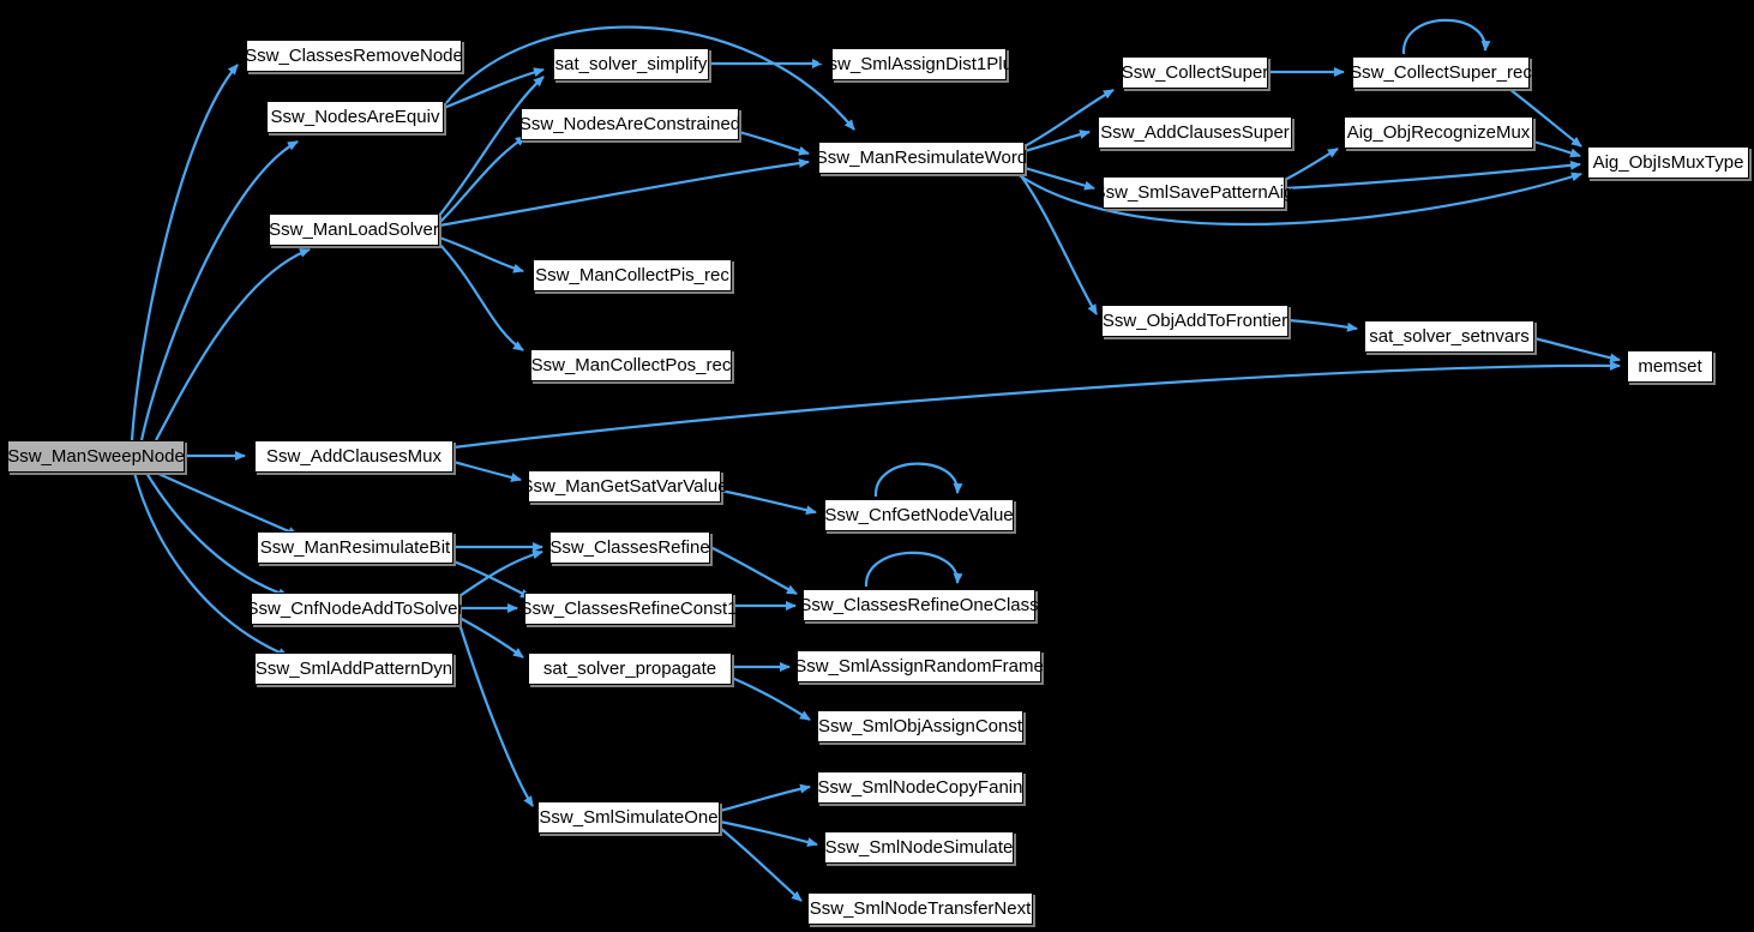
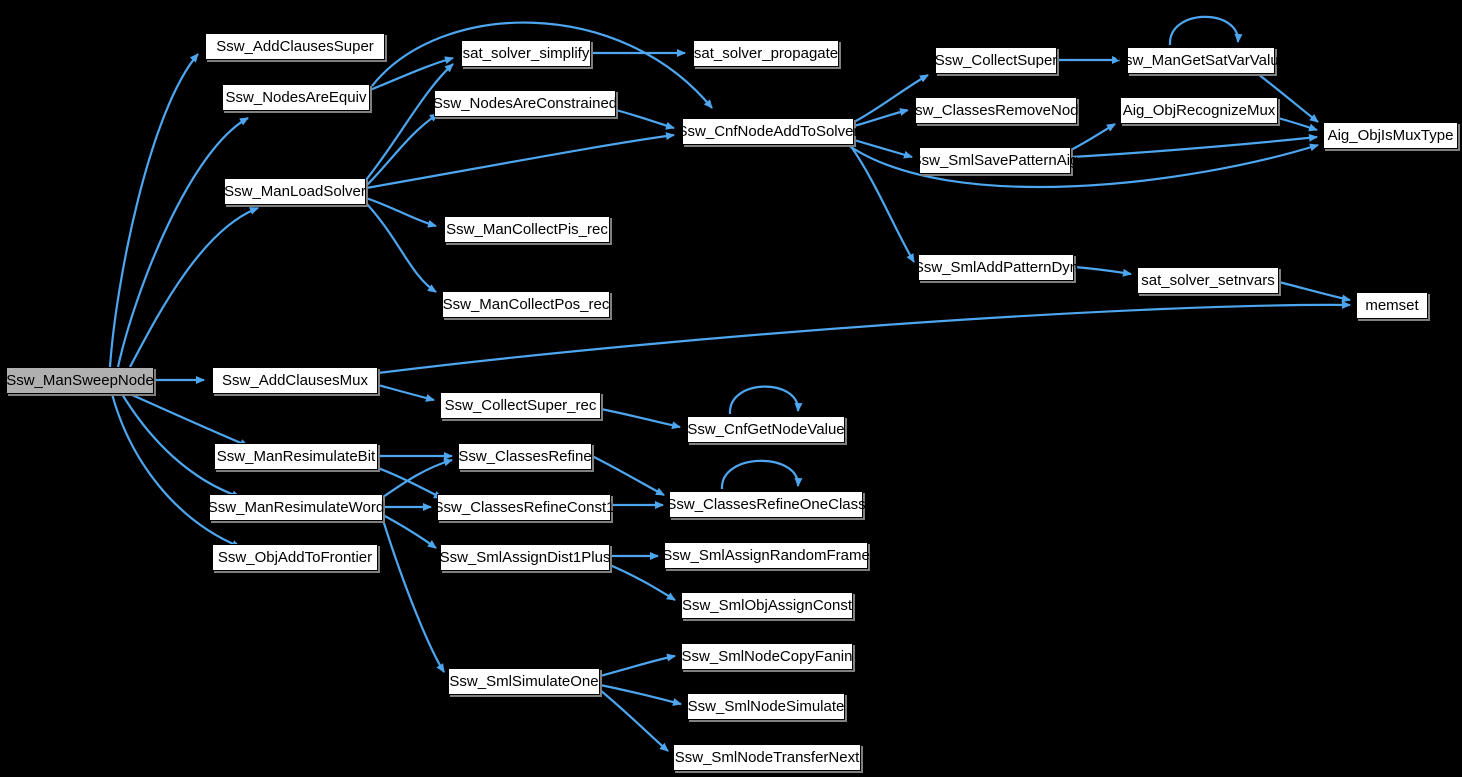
  Ssw_ManSweepNode
- Ssw_ClassesRemoveNode
+ Ssw_AddClausesSuper
  Ssw_NodesAreEquiv
  Ssw_ManLoadSolver
  sat_solver_simplify
  Ssw_NodesAreConstrained
- Ssw_SmlAssignDist1Plus
+ sat_solver_propagate
- Ssw_ManResimulateWord
+ Ssw_CnfNodeAddToSolver
  Ssw_ManCollectPis_rec
  Ssw_ManCollectPos_rec
  Ssw_CollectSuper
- Ssw_CollectSuper_rec
+ Ssw_ManGetSatVarValue
- Ssw_AddClausesSuper
+ Ssw_ClassesRemoveNode
  Aig_ObjRecognizeMux
  Aig_ObjIsMuxType
  Ssw_SmlSavePatternAig
- Ssw_ObjAddToFrontier
+ Ssw_SmlAddPatternDyn
  sat_solver_setnvars
  memset
  Ssw_AddClausesMux
- Ssw_ManGetSatVarValue
+ Ssw_CollectSuper_rec
  Ssw_CnfGetNodeValue
  Ssw_ManResimulateBit
  Ssw_ClassesRefine
- Ssw_CnfNodeAddToSolver
+ Ssw_ManResimulateWord
  Ssw_ClassesRefineConst1
  Ssw_ClassesRefineOneClass
- Ssw_SmlAddPatternDyn
+ Ssw_ObjAddToFrontier
- sat_solver_propagate
+ Ssw_SmlAssignDist1Plus
  Ssw_SmlAssignRandomFrame
  Ssw_SmlObjAssignConst
  Ssw_SmlSimulateOne
  Ssw_SmlNodeCopyFanin
  Ssw_SmlNodeSimulate
  Ssw_SmlNodeTransferNext
